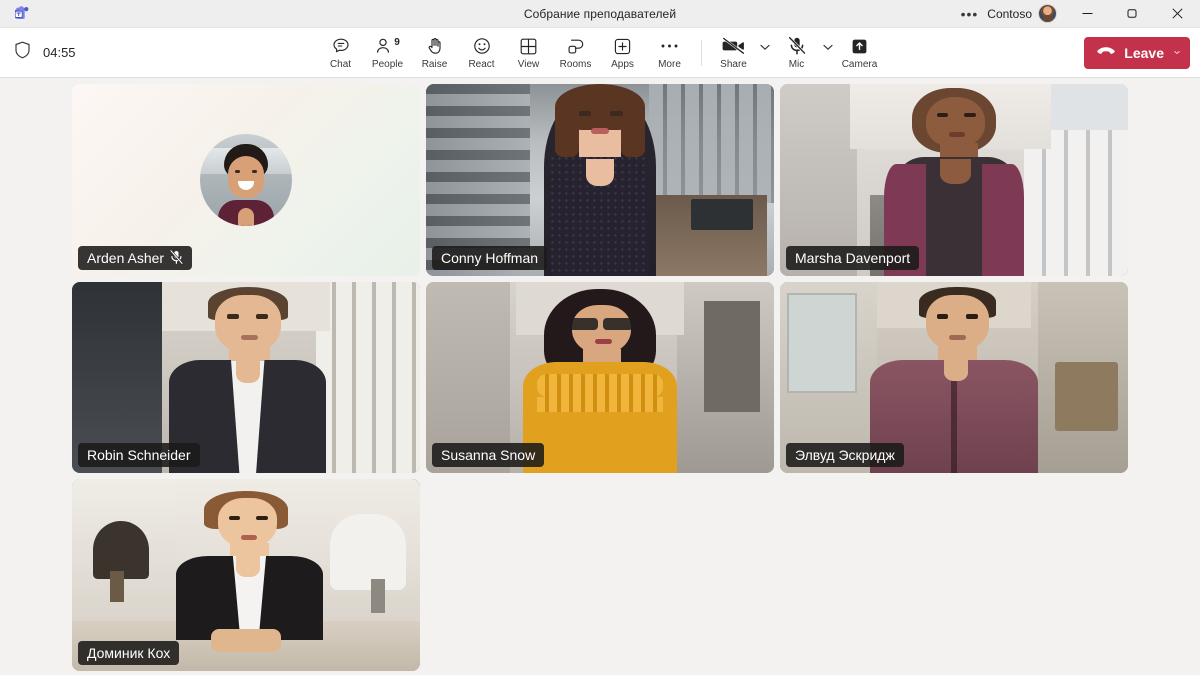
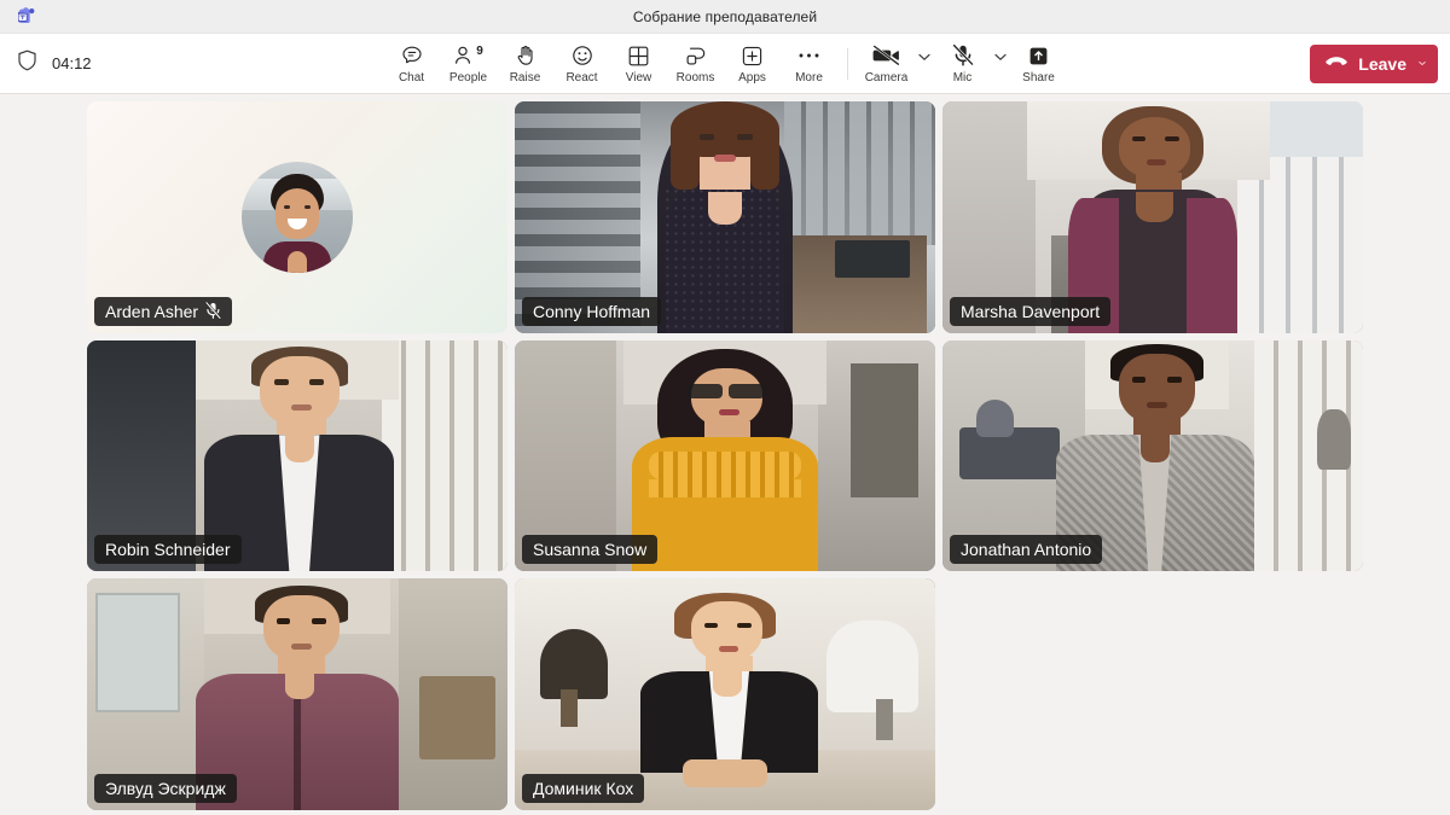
  Собрание преподавателей
- •••
- Contoso
- 04:55
+ 04:12
  Chat
  9
  People
  Raise
  React
  View
  Rooms
  Apps
  More
- Share
+ Camera
  Mic
- Camera
+ Share
  Leave
  Arden Asher
  Conny Hoffman
  Marsha Davenport
  Robin Schneider
  Susanna Snow
+ Jonathan Antonio
  Элвуд Эскридж
  Доминик Кох
